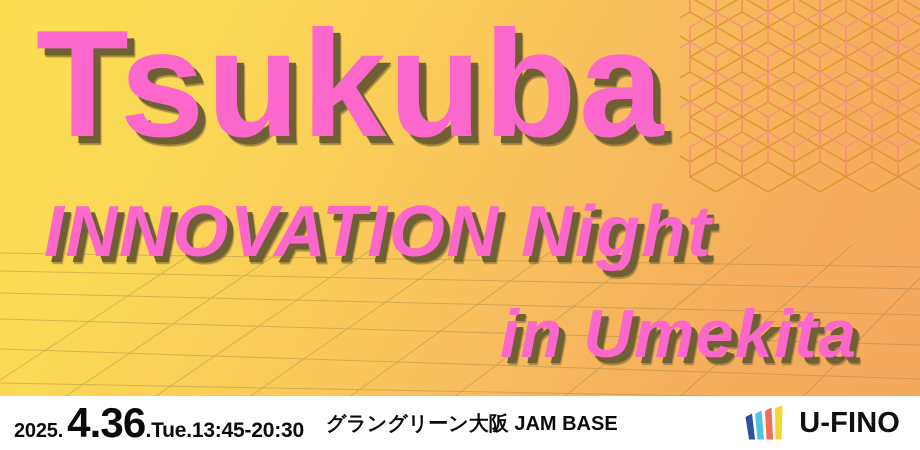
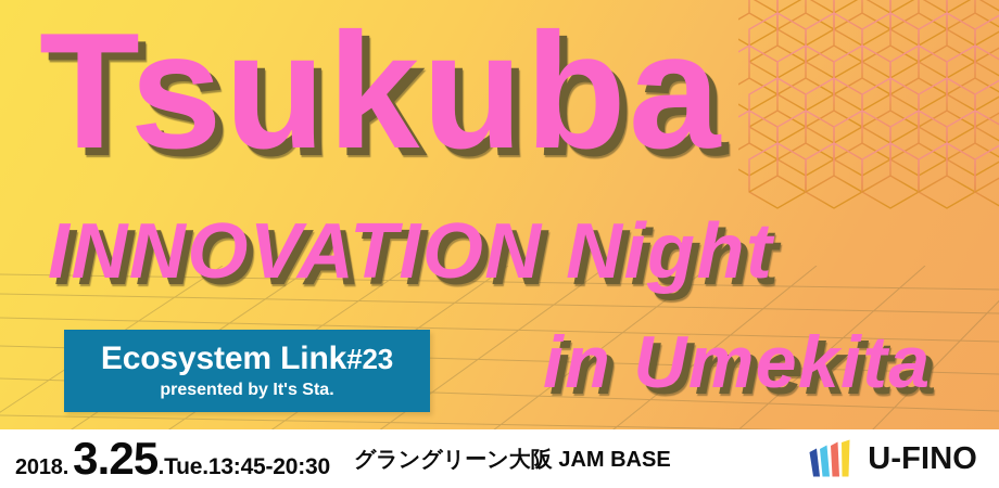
  Tsukuba
  INNOVATION Night
  in Umekita
+ Ecosystem Link#23
+ presented by It's Sta.
- 2025.
+ 2018.
- 4.36
+ 3.25
  .Tue.13:45-20:30
  グラングリーン大阪 JAM BASE
  U-FINO
